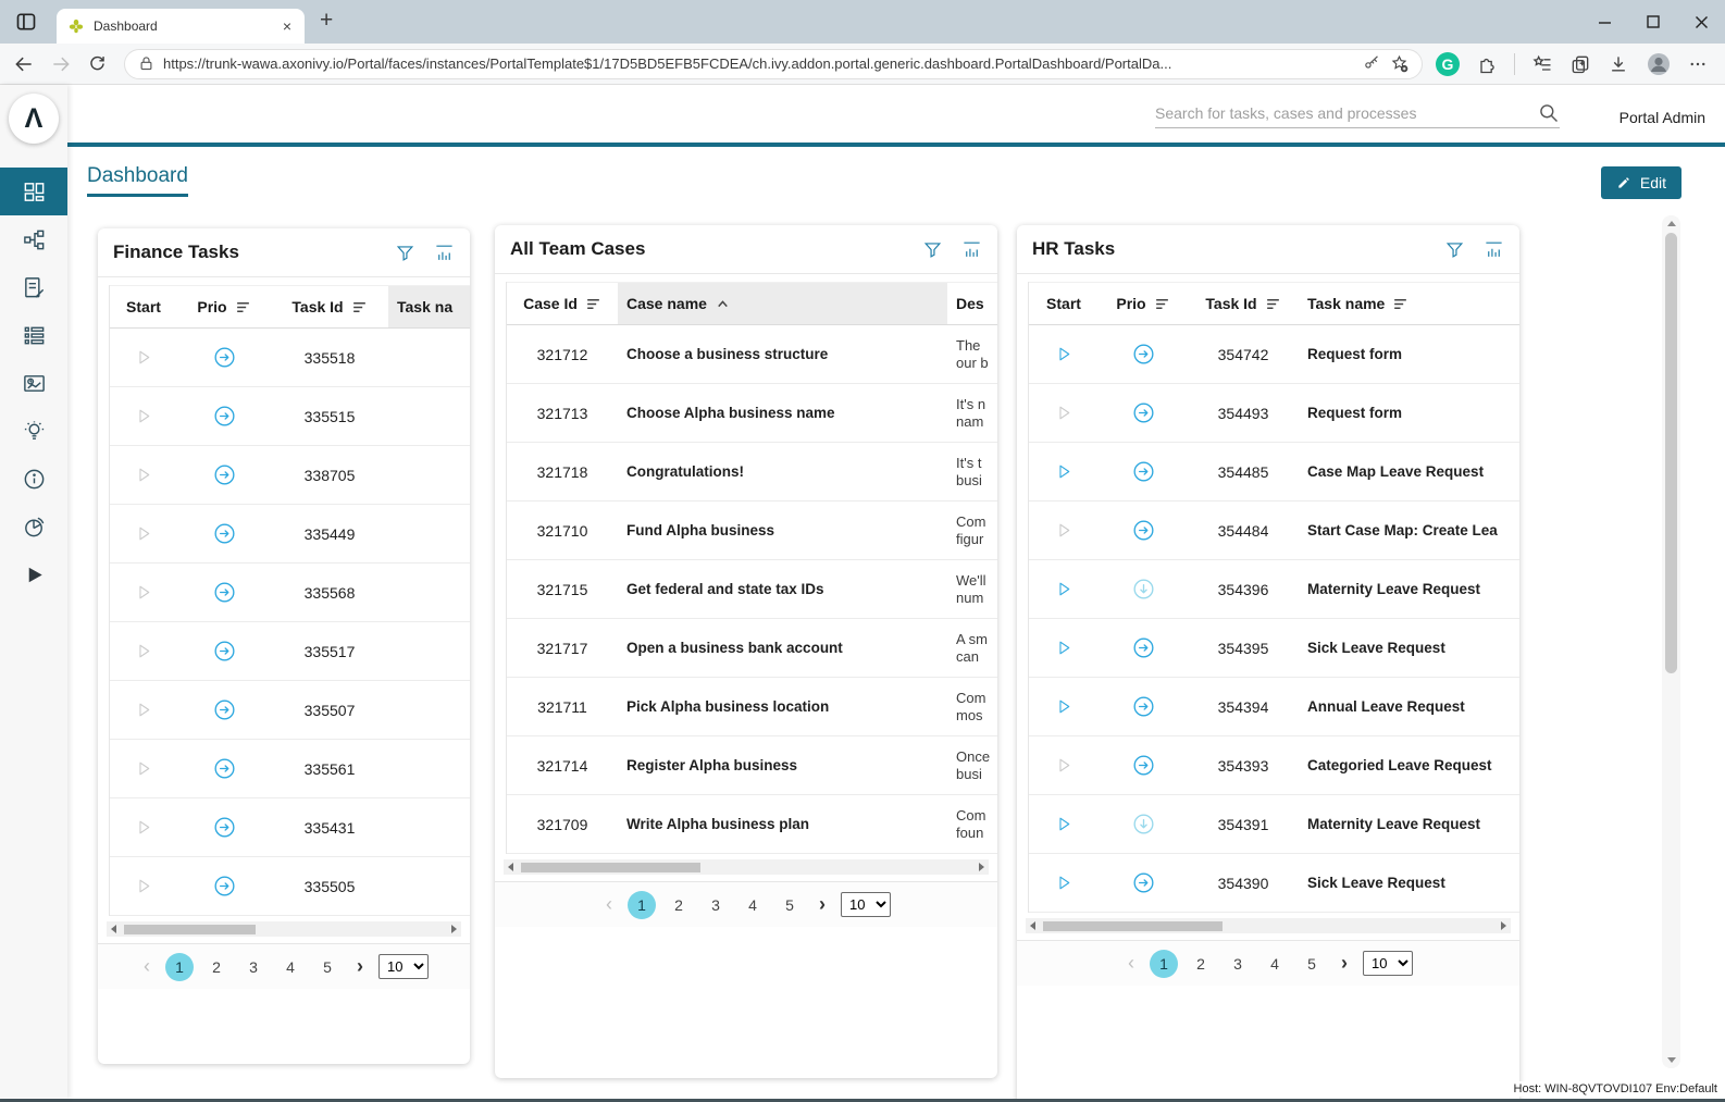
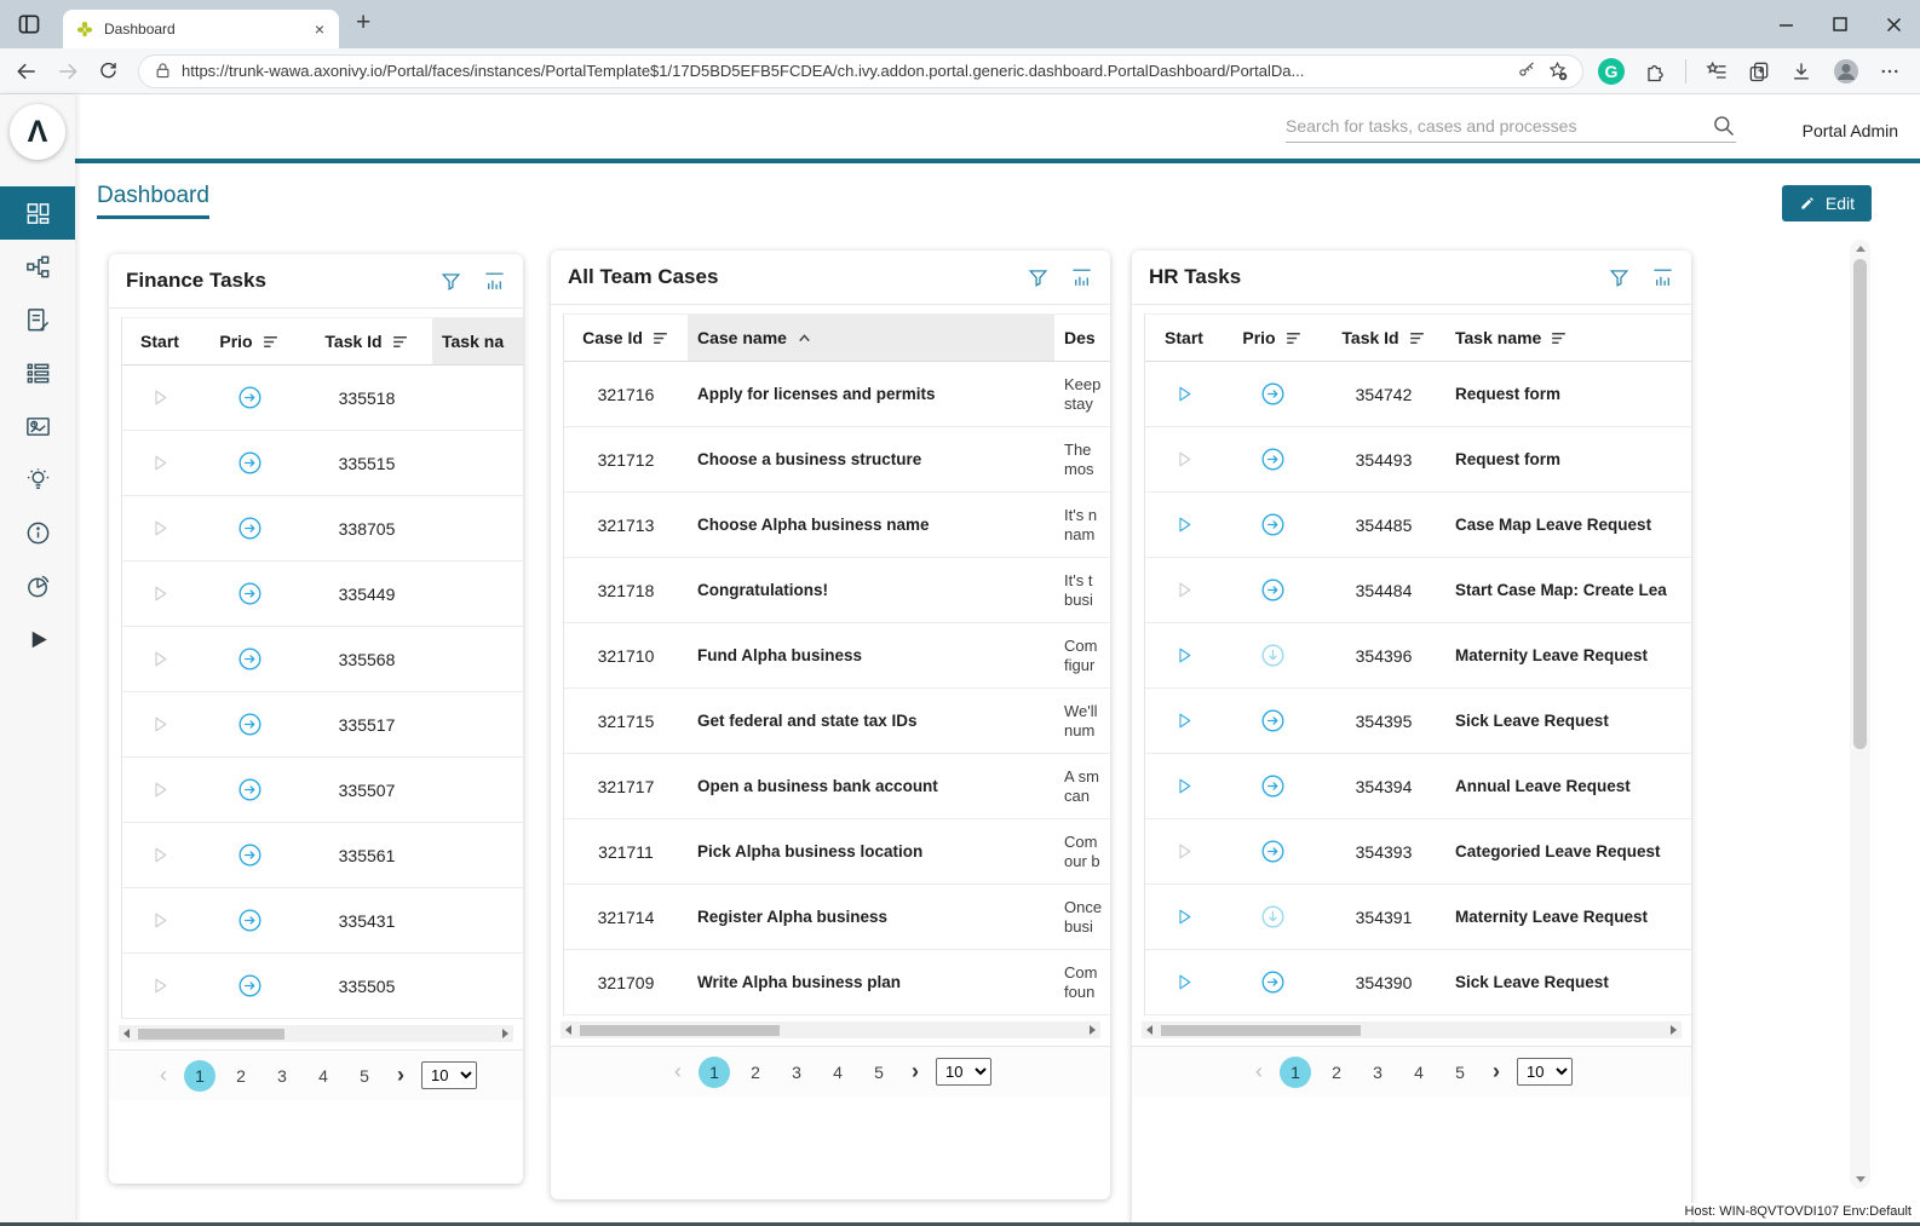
  Dashboard
  ×
  +
  https://trunk-wawa.axonivy.io/Portal/faces/instances/PortalTemplate$1/17D5BD5EFB5FCDEA/ch.ivy.addon.portal.generic.dashboard.PortalDashboard/PortalDa...
  G
  Λ
  Search for tasks, cases and processes
  Portal Admin
  Dashboard
  Edit
  Finance Tasks
  Start
  Prio
  Task Id
  Task na
  335518
  335515
  338705
  335449
  335568
  335517
  335507
  335561
  335431
  335505
  ‹
  1
  2
  3
  4
  5
  ›
  10
  All Team Cases
  Case Id
  Case name
  Des
+ 321716
+ Apply for licenses and permits
+ Keep
+ stay
  321712
  Choose a business structure
  The
- our b
+ mos
  321713
  Choose Alpha business name
  It's n
  nam
  321718
  Congratulations!
  It's t
  busi
  321710
  Fund Alpha business
  Com
  figur
  321715
  Get federal and state tax IDs
  We'll
  num
  321717
  Open a business bank account
  A sm
  can
  321711
  Pick Alpha business location
  Com
- mos
+ our b
  321714
  Register Alpha business
  Once
  busi
  321709
  Write Alpha business plan
  Com
  foun
  ‹
  1
  2
  3
  4
  5
  ›
  10
  HR Tasks
  Start
  Prio
  Task Id
  Task name
  354742
  Request form
  354493
  Request form
  354485
  Case Map Leave Request
  354484
  Start Case Map: Create Lea
  354396
  Maternity Leave Request
  354395
  Sick Leave Request
  354394
  Annual Leave Request
  354393
  Categoried Leave Request
  354391
  Maternity Leave Request
  354390
  Sick Leave Request
  ‹
  1
  2
  3
  4
  5
  ›
  10
  Host: WIN-8QVTOVDI107 Env:Default
